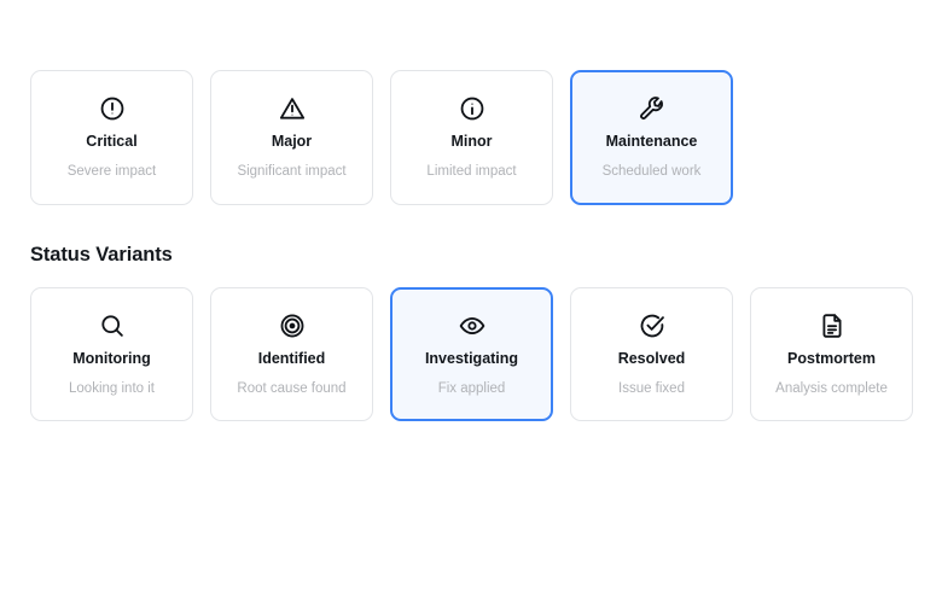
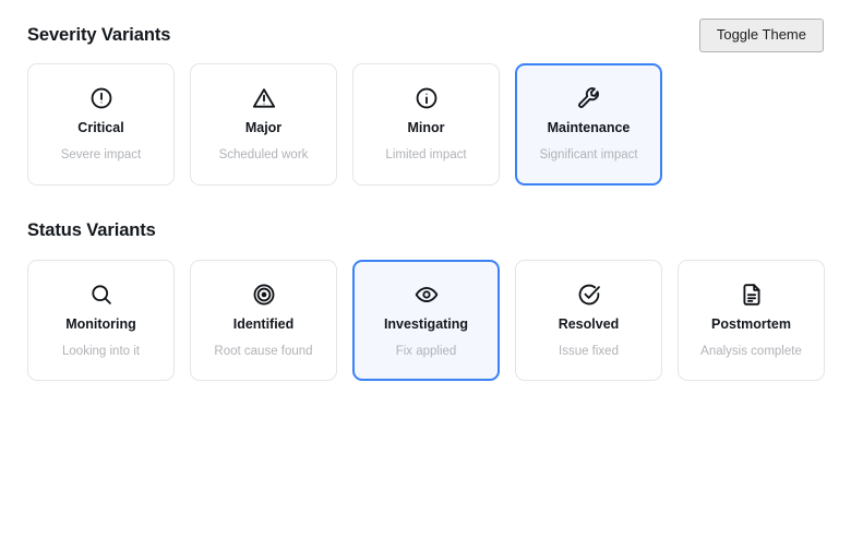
+ Toggle Theme
+ Severity Variants
  Critical
  Severe impact
  Major
- Significant impact
+ Scheduled work
  Minor
  Limited impact
  Maintenance
- Scheduled work
+ Significant impact
  Status Variants
  Monitoring
  Looking into it
  Identified
  Root cause found
  Investigating
  Fix applied
  Resolved
  Issue fixed
  Postmortem
  Analysis complete
